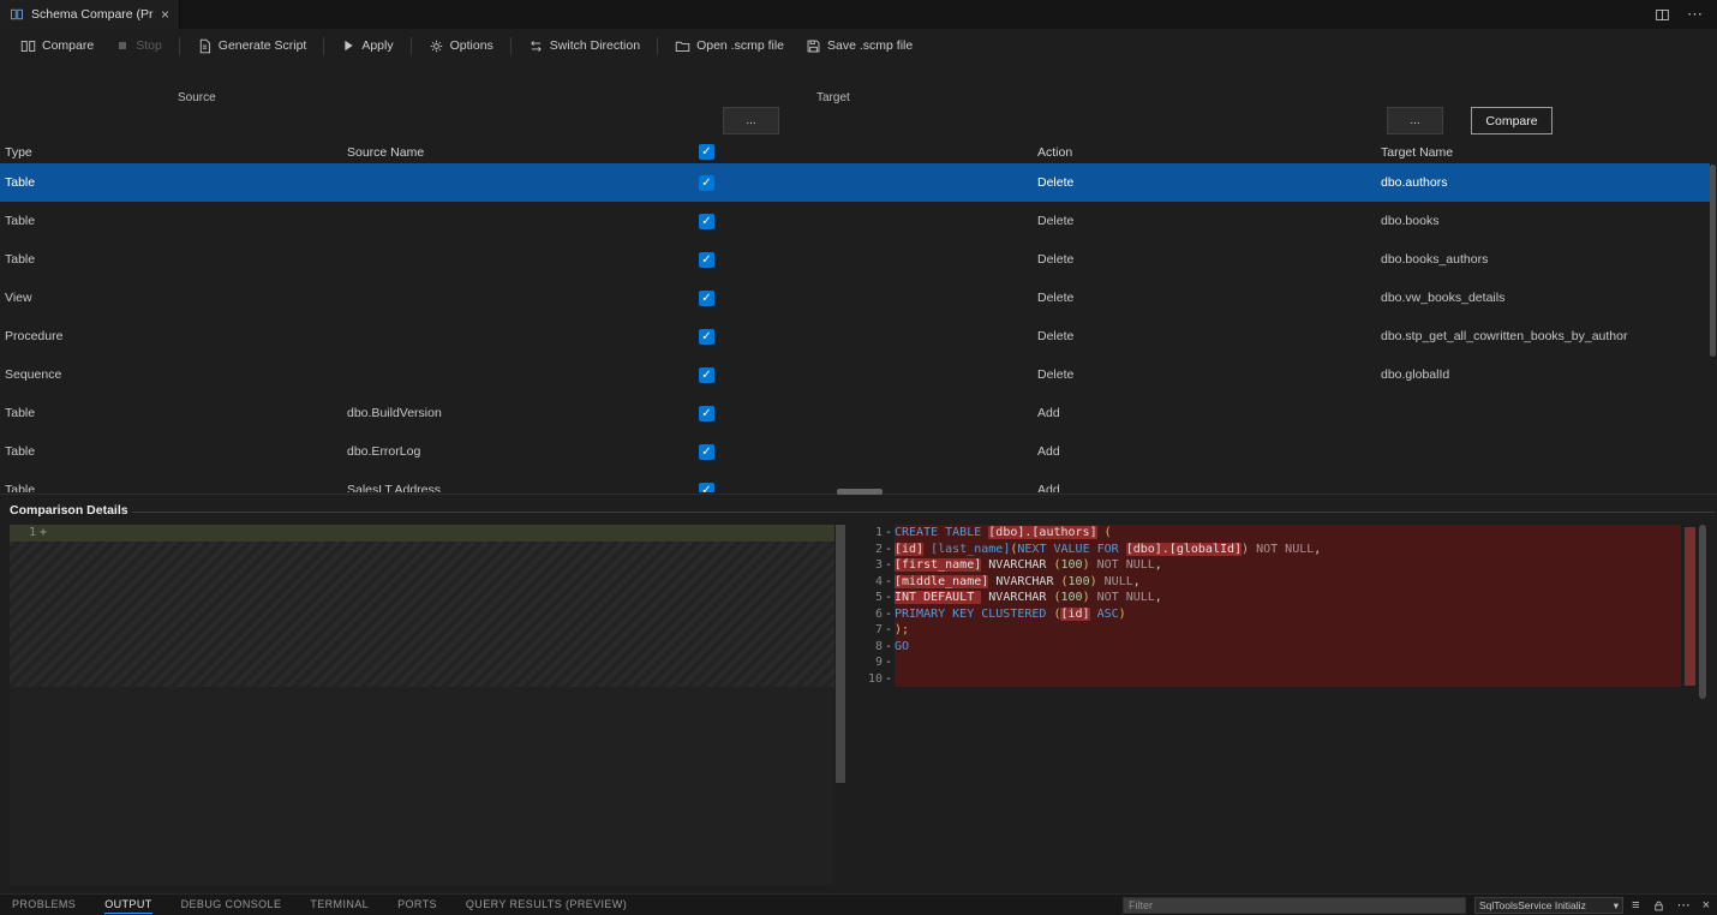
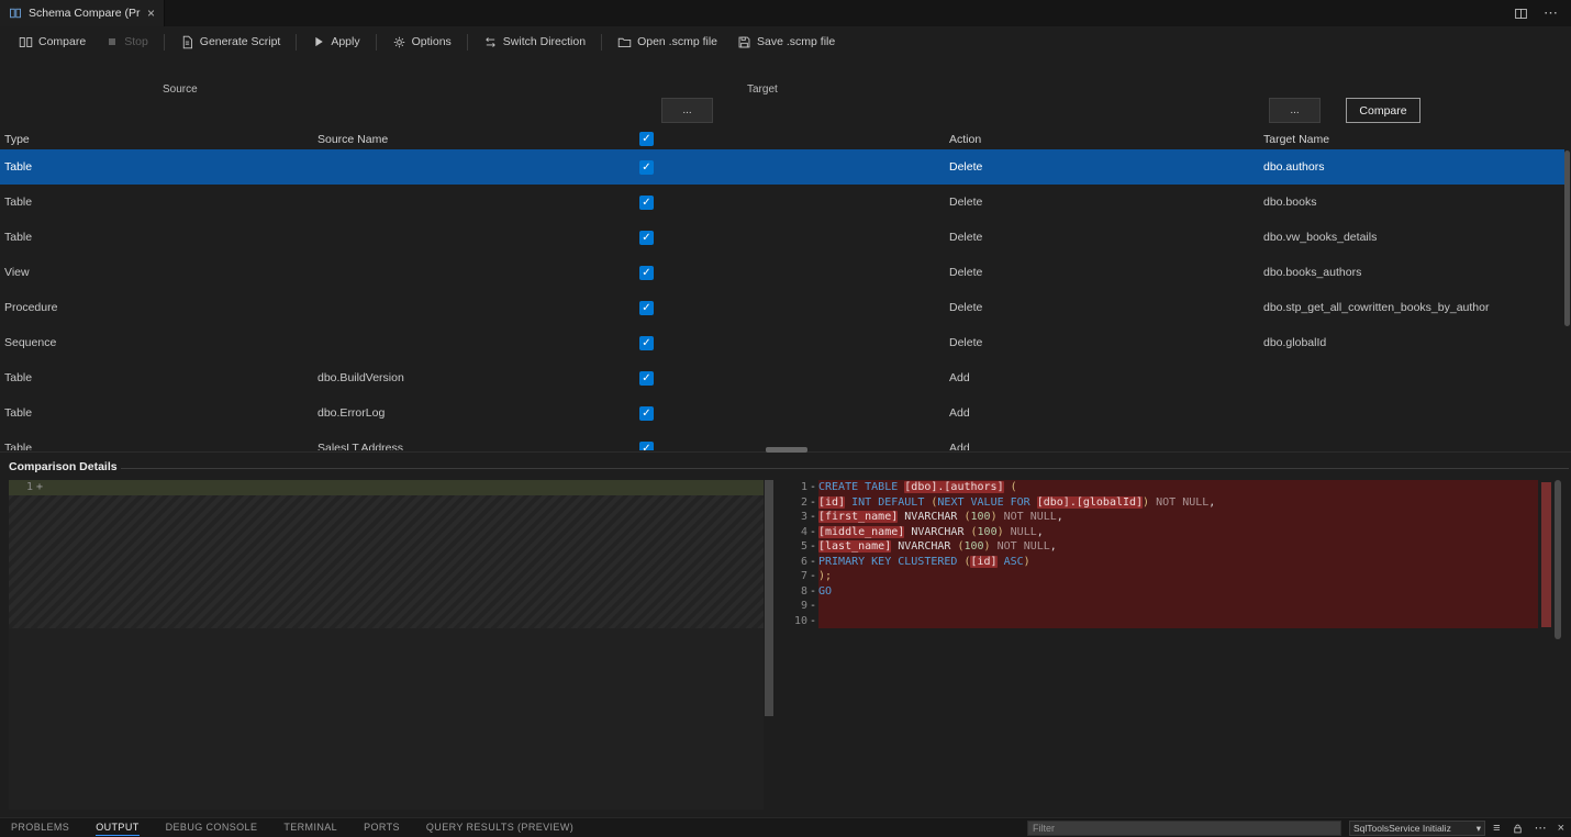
  Schema Compare (Pr
  ×
  ⋯
  Compare
  Stop
  Generate Script
  Apply
  Options
  Switch Direction
  Open .scmp file
  Save .scmp file
  Source
  ...
  Target
  ...
  Compare
  Type
  Source Name
  ✓
  Action
  Target Name
  Table
  ✓
  Delete
  dbo.authors
  Table
  ✓
  Delete
  dbo.books
  Table
  ✓
  Delete
- dbo.books_authors
+ dbo.vw_books_details
  View
  ✓
  Delete
- dbo.vw_books_details
+ dbo.books_authors
  Procedure
  ✓
  Delete
  dbo.stp_get_all_cowritten_books_by_author
  Sequence
  ✓
  Delete
  dbo.globalId
  Table
  dbo.BuildVersion
  ✓
  Add
  Table
  dbo.ErrorLog
  ✓
  Add
  Table
  SalesLT.Address
  ✓
  Add
  Comparison Details
  1
  +
  1
  -
  CREATE TABLE [dbo].[authors] (
  2
  -
- [id] [last_name](NEXT VALUE FOR [dbo].[globalId]) NOT NULL,
+ [id] INT DEFAULT (NEXT VALUE FOR [dbo].[globalId]) NOT NULL,
  3
  -
  [first_name] NVARCHAR (100) NOT NULL,
  4
  -
  [middle_name] NVARCHAR (100) NULL,
  5
  -
- INT DEFAULT NVARCHAR (100) NOT NULL,
+ [last_name] NVARCHAR (100) NOT NULL,
  6
  -
  PRIMARY KEY CLUSTERED ([id] ASC)
  7
  -
  );
  8
  -
  GO
  9
  -
  10
  -
  PROBLEMS
  OUTPUT
  DEBUG CONSOLE
  TERMINAL
  PORTS
  QUERY RESULTS (PREVIEW)
  Filter
  SqlToolsService Initializ
  ▾
  ≡
  ⋯
  ×
